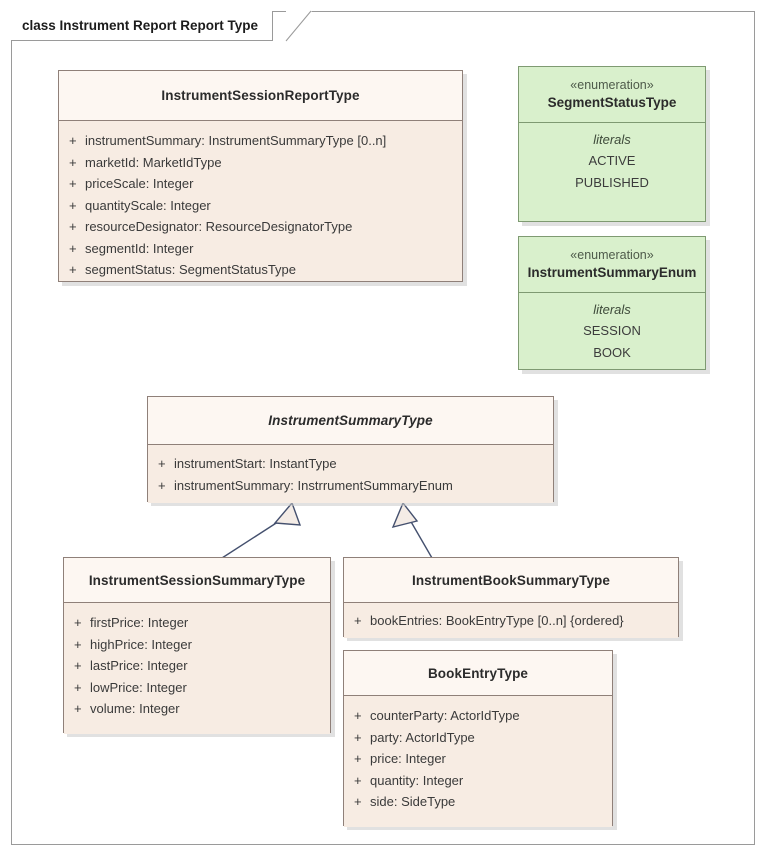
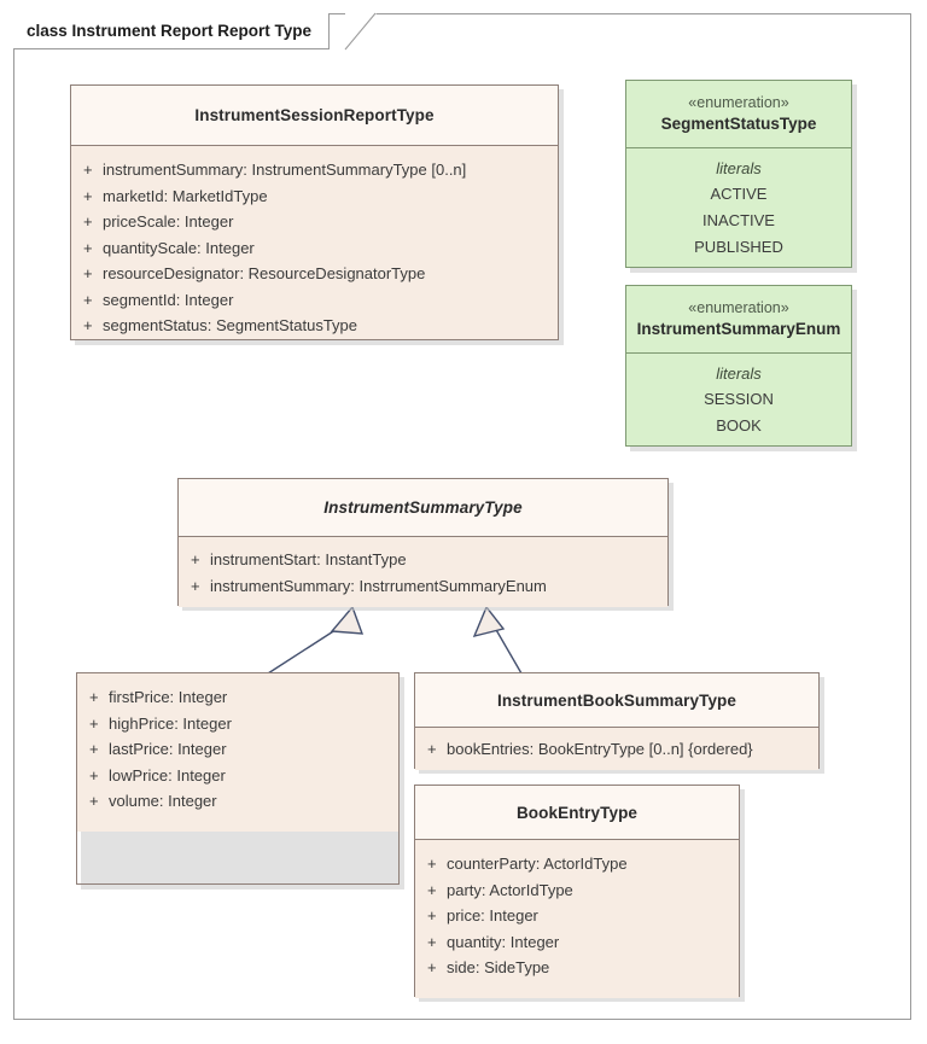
  class Instrument Report Report Type
  InstrumentSessionReportType
  +
  instrumentSummary: InstrumentSummaryType [0..n]
  +
  marketId: MarketIdType
  +
  priceScale: Integer
  +
  quantityScale: Integer
  +
  resourceDesignator: ResourceDesignatorType
  +
  segmentId: Integer
  +
  segmentStatus: SegmentStatusType
  «enumeration»
  SegmentStatusType
  literals
  ACTIVE
+ INACTIVE
  PUBLISHED
  «enumeration»
  InstrumentSummaryEnum
  literals
  SESSION
  BOOK
  InstrumentSummaryType
  +
  instrumentStart: InstantType
  +
  instrumentSummary: InstrrumentSummaryEnum
- InstrumentSessionSummaryType
  +
  firstPrice: Integer
  +
  highPrice: Integer
  +
  lastPrice: Integer
  +
  lowPrice: Integer
  +
  volume: Integer
  InstrumentBookSummaryType
  +
  bookEntries: BookEntryType [0..n] {ordered}
  BookEntryType
  +
  counterParty: ActorIdType
  +
  party: ActorIdType
  +
  price: Integer
  +
  quantity: Integer
  +
  side: SideType
